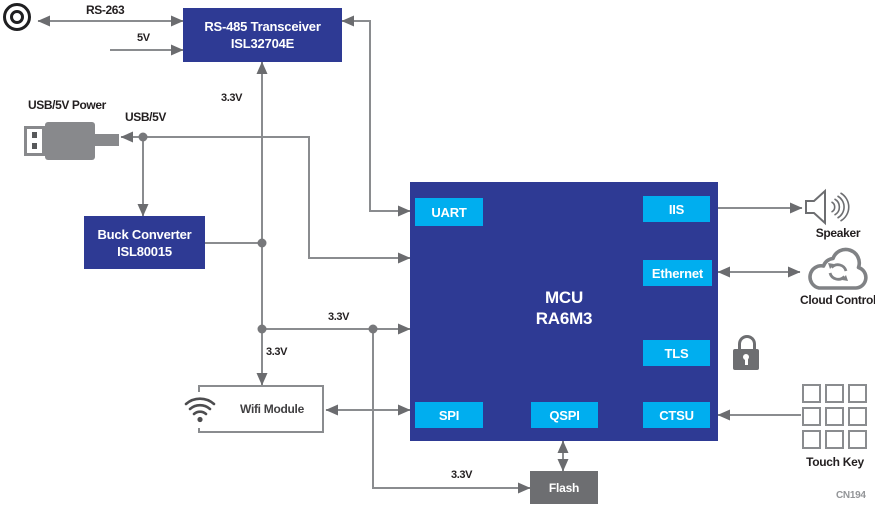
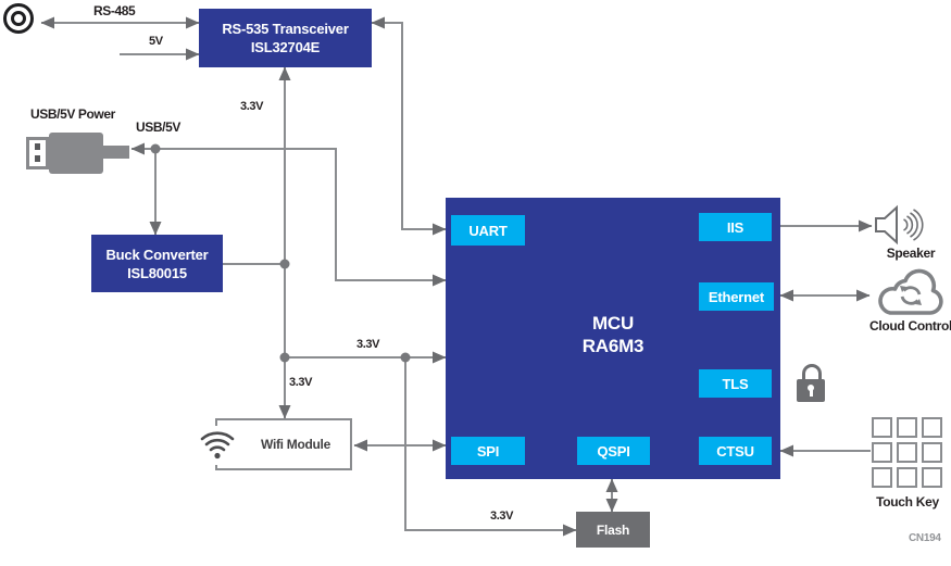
- RS-485 Transceiver
+ RS-535 Transceiver
  ISL32704E
  Buck Converter
  ISL80015
  MCU
  RA6M3
  UART
  IIS
  Ethernet
  TLS
  SPI
  QSPI
  CTSU
  Wifi Module
  Flash
  Speaker
  Cloud Contro
  Touch Key
- RS-263
+ RS-485
  5V
  3.3V
  USB/5V Power
  USB/5V
  3.3V
  3.3V
  3.3V
  CN194
